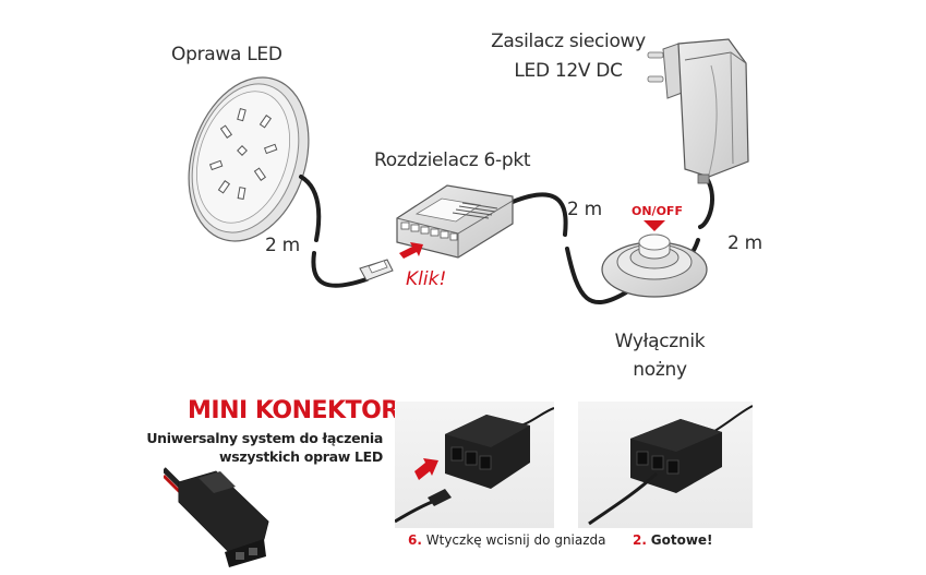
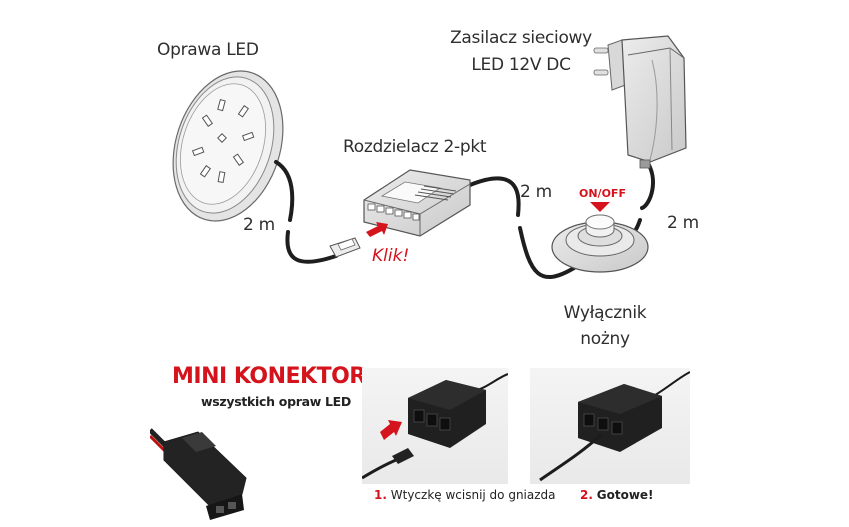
  Oprawa LED
  Zasilacz sieciowy
  LED 12V DC
- Rozdzielacz 6-pkt
+ Rozdzielacz 2-pkt
  2 m
  2 m
  2 m
  Wyłącznik
  nożny
  ON/OFF
  Klik!
  MINI KONEKTOR
- Uniwersalny system do łączenia
  wszystkich opraw LED
- 6. Wtyczkę wcisnij do gniazda
+ 1. Wtyczkę wcisnij do gniazda
  2. Gotowe!
